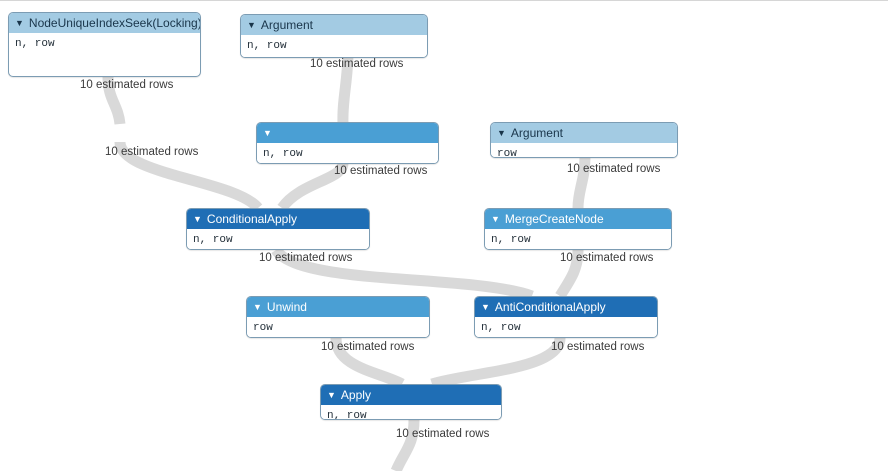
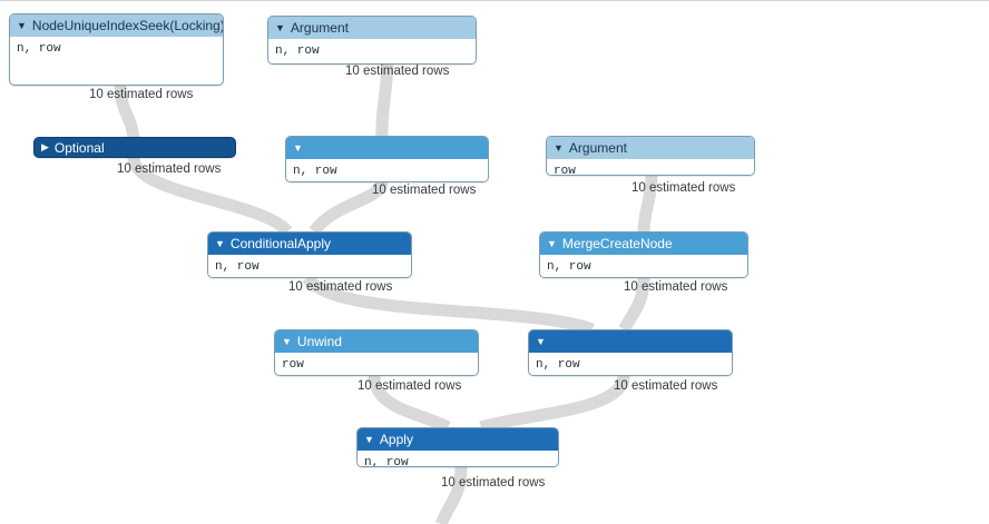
  ▼
  NodeUniqueIndexSeek(Locking)
  n, row
  10 estimated rows
  ▼
  Argument
  n, row
  10 estimated rows
+ ▶
+ Optional
  10 estimated rows
  ▼
  n, row
  10 estimated rows
  ▼
  Argument
  row
  10 estimated rows
  ▼
  ConditionalApply
  n, row
  10 estimated rows
  ▼
  MergeCreateNode
  n, row
  10 estimated rows
  ▼
  Unwind
  row
  10 estimated rows
  ▼
- AntiConditionalApply
  n, row
  10 estimated rows
  ▼
  Apply
  n, row
  10 estimated rows
